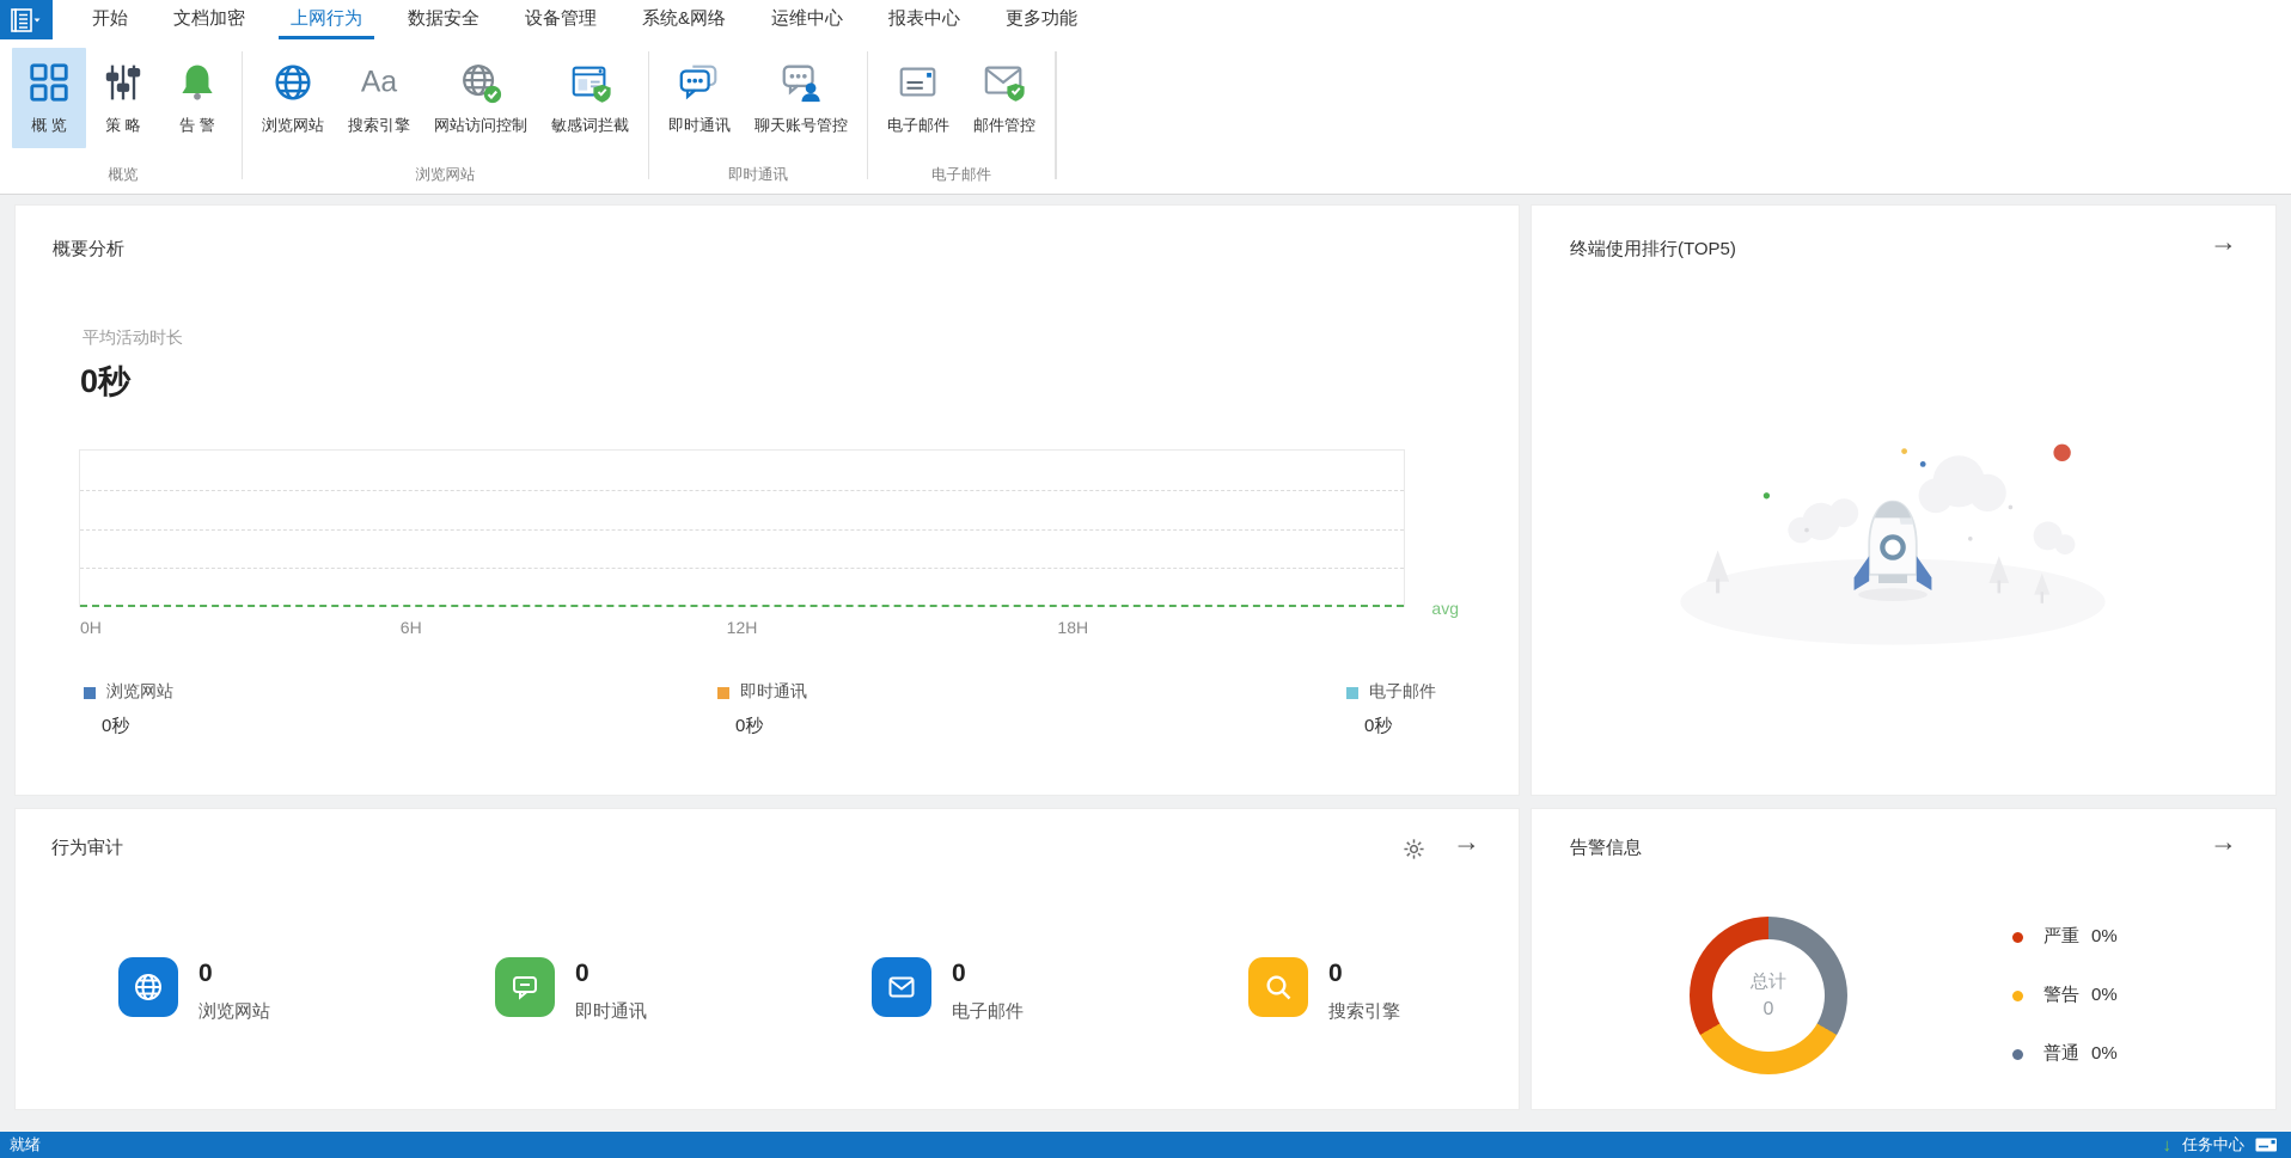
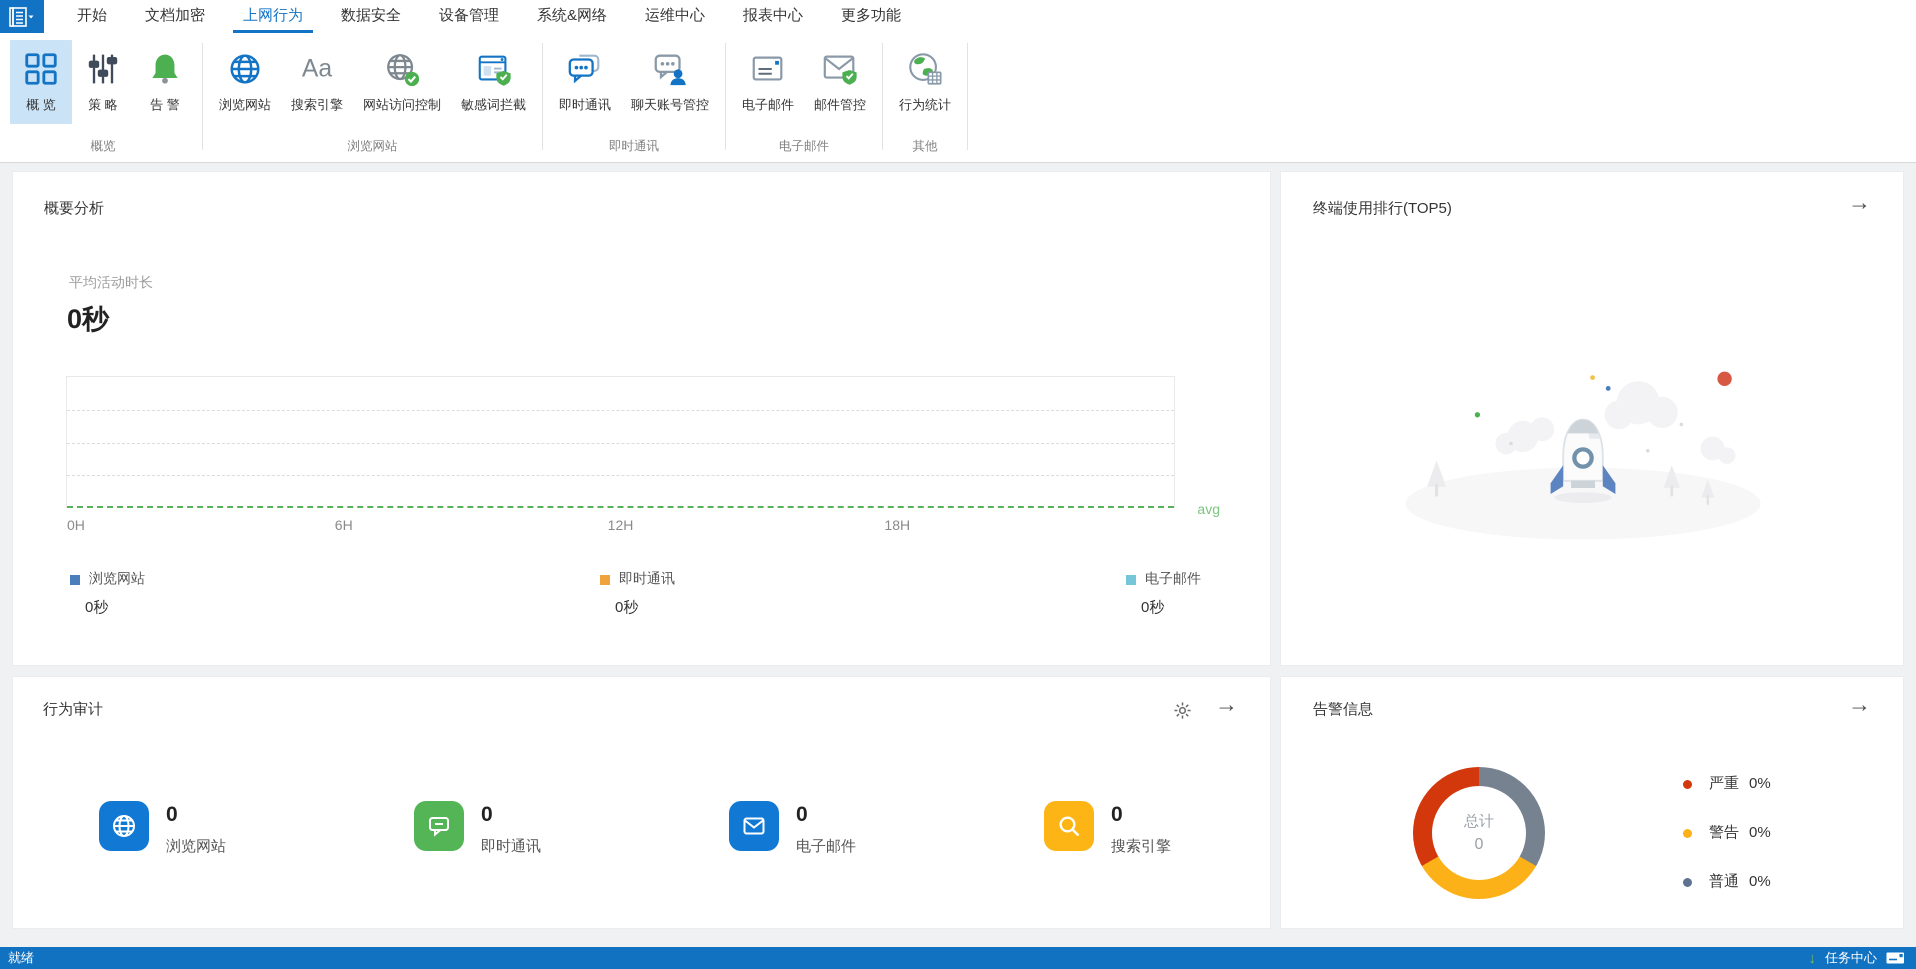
  开始
  文档加密
  上网行为
  数据安全
  设备管理
  系统&网络
  运维中心
  报表中心
  更多功能
  概 览
  策 略
  告 警
  概览
  浏览网站
  Aa
  搜索引擎
  网站访问控制
  敏感词拦截
  浏览网站
  即时通讯
  聊天账号管控
  即时通讯
  电子邮件
  邮件管控
  电子邮件
+ 行为统计
+ 其他
  概要分析
  平均活动时长
  0秒
  avg
  0H
  6H
  12H
  18H
  浏览网站
  0秒
  即时通讯
  0秒
  电子邮件
  0秒
  终端使用排行(TOP5)
  →
  行为审计
  →
  0
  浏览网站
  0
  即时通讯
  0
  电子邮件
  0
  搜索引擎
  告警信息
  →
  总计
  0
  严重
  0%
  警告
  0%
  普通
  0%
  就绪
  ↓
  任务中心
